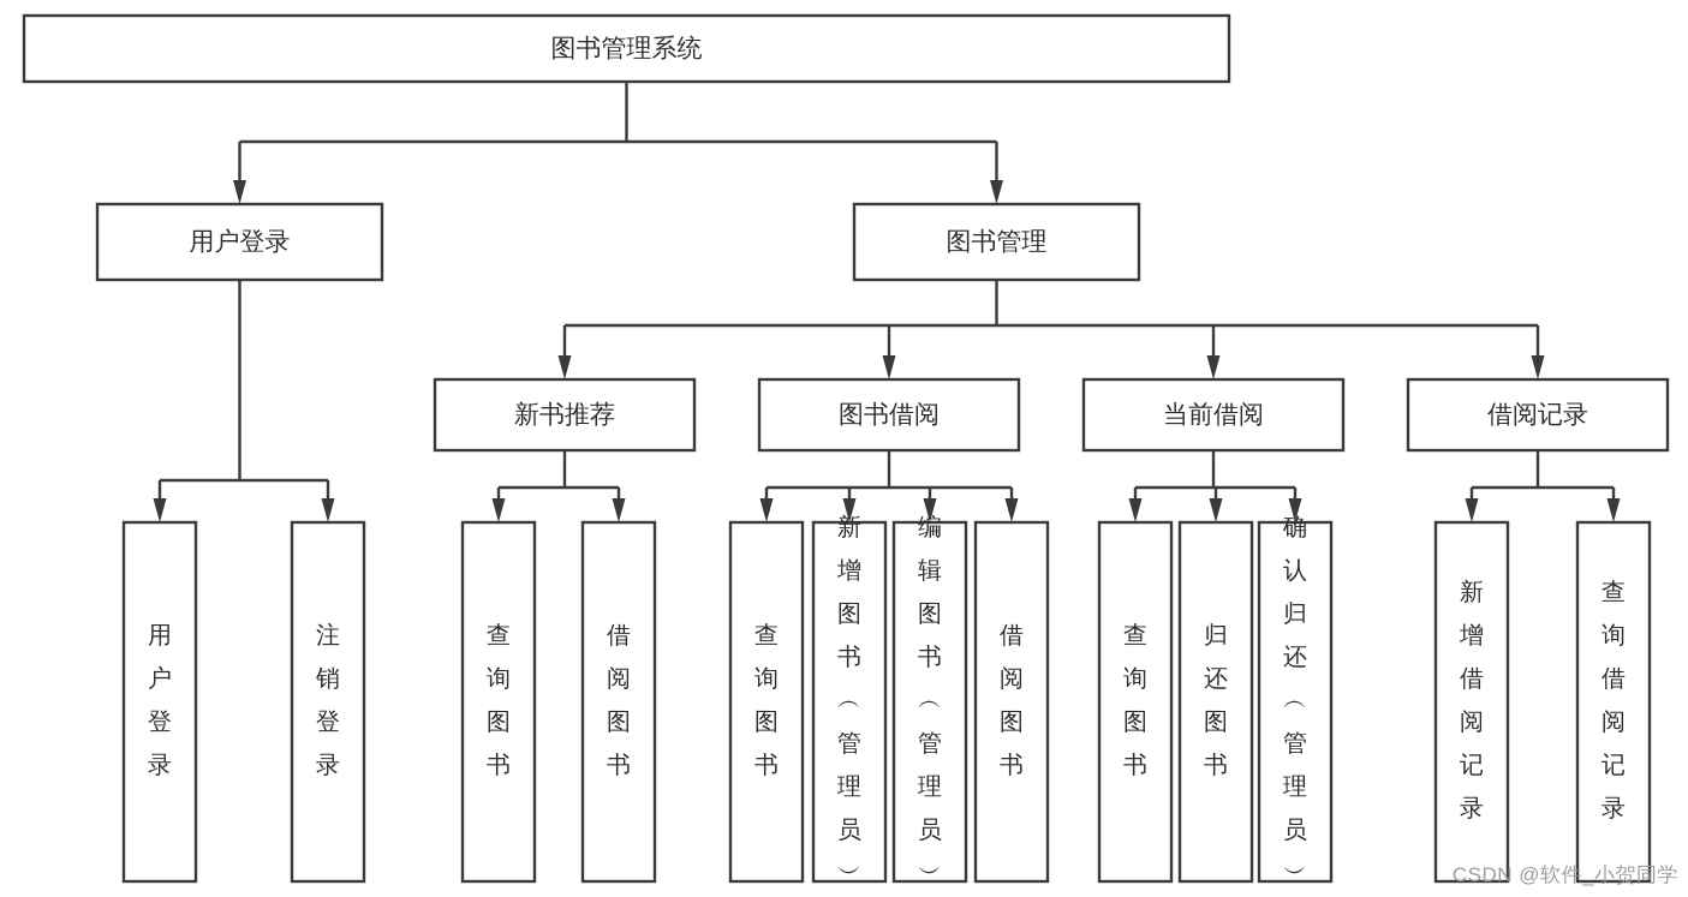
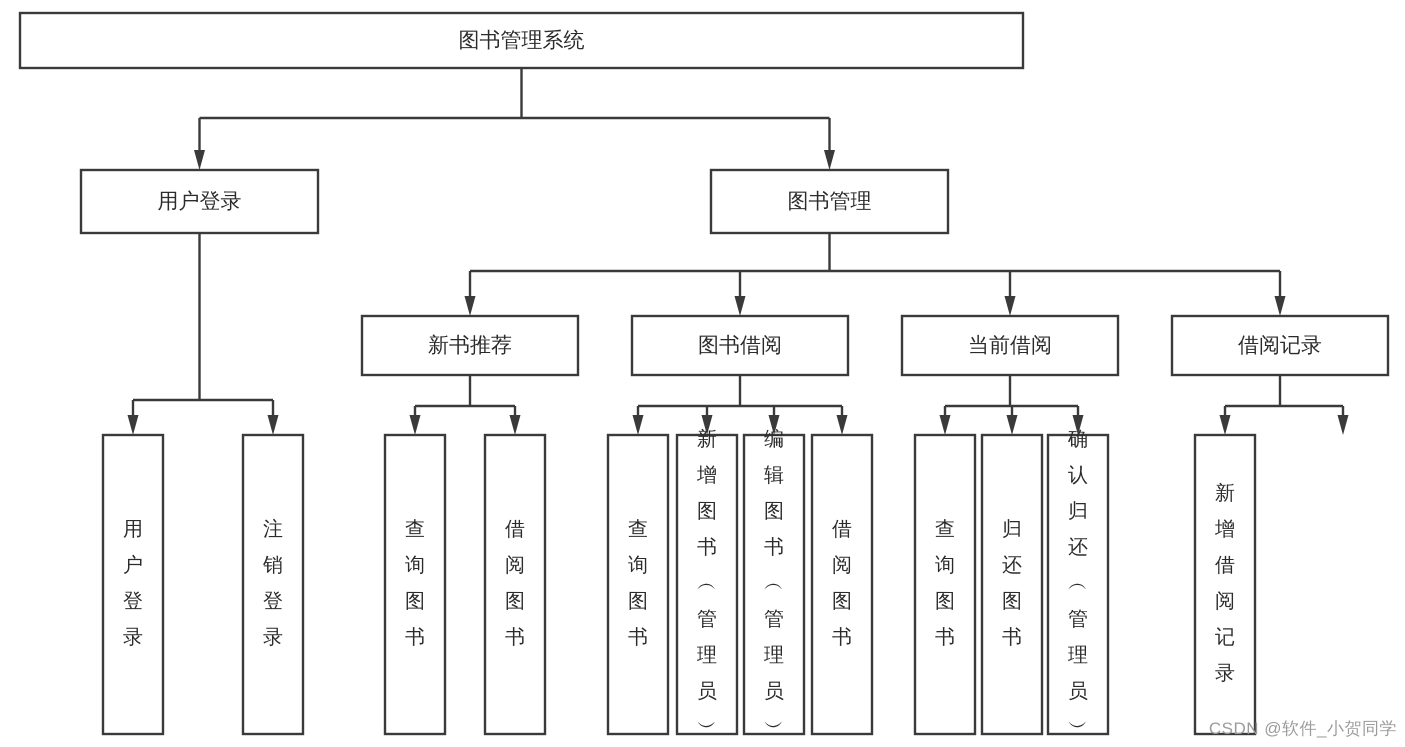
  图书管理系统
  用户登录
  图书管理
  新书推荐
  图书借阅
  当前借阅
  借阅记录
  用户登录
  注销登录
  查询图书
  借阅图书
  查询图书
  新增图书 ︵ 管理员 ︶
  编辑图书 ︵ 管理员 ︶
  借阅图书
  查询图书
  归还图书
  确认归还 ︵ 管理员 ︶
  新增借阅记录
- 查询借阅记录
  CSDN @软件_小贺同学
